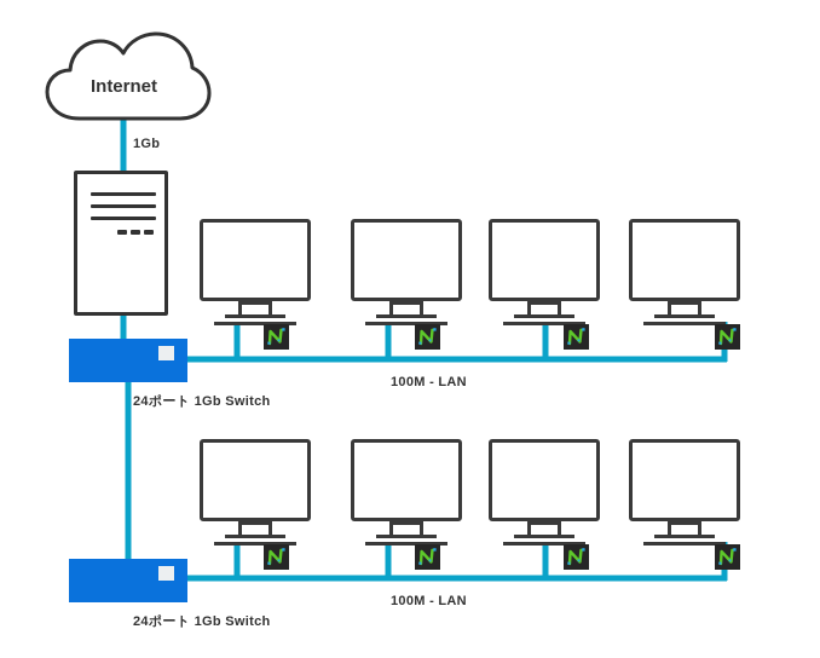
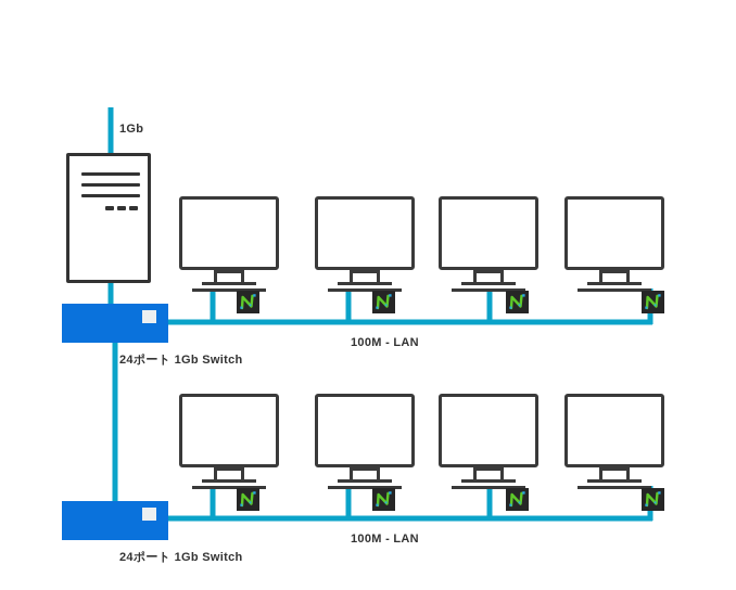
- Internet
  1Gb
  24ポート 1Gb Switch
  24ポート 1Gb Switch
  100M - LAN
  100M - LAN
